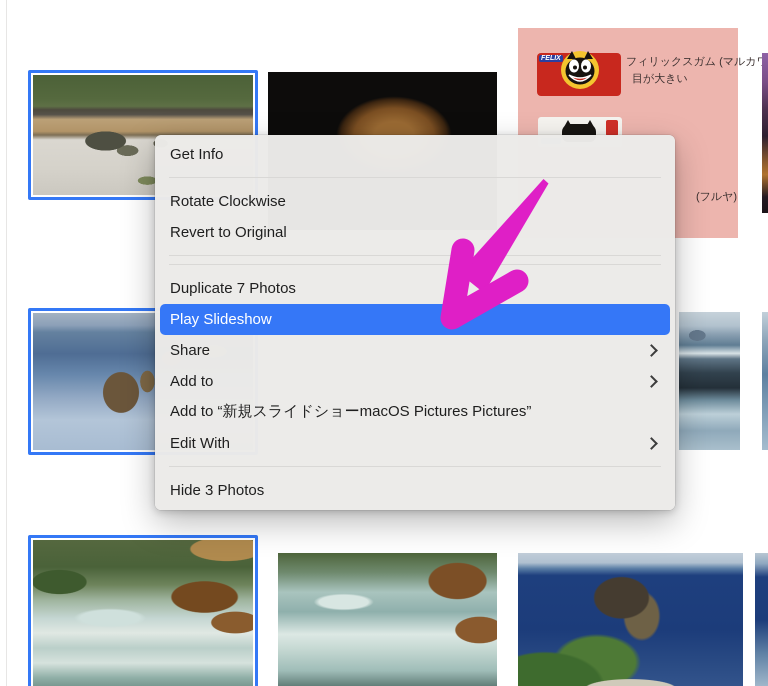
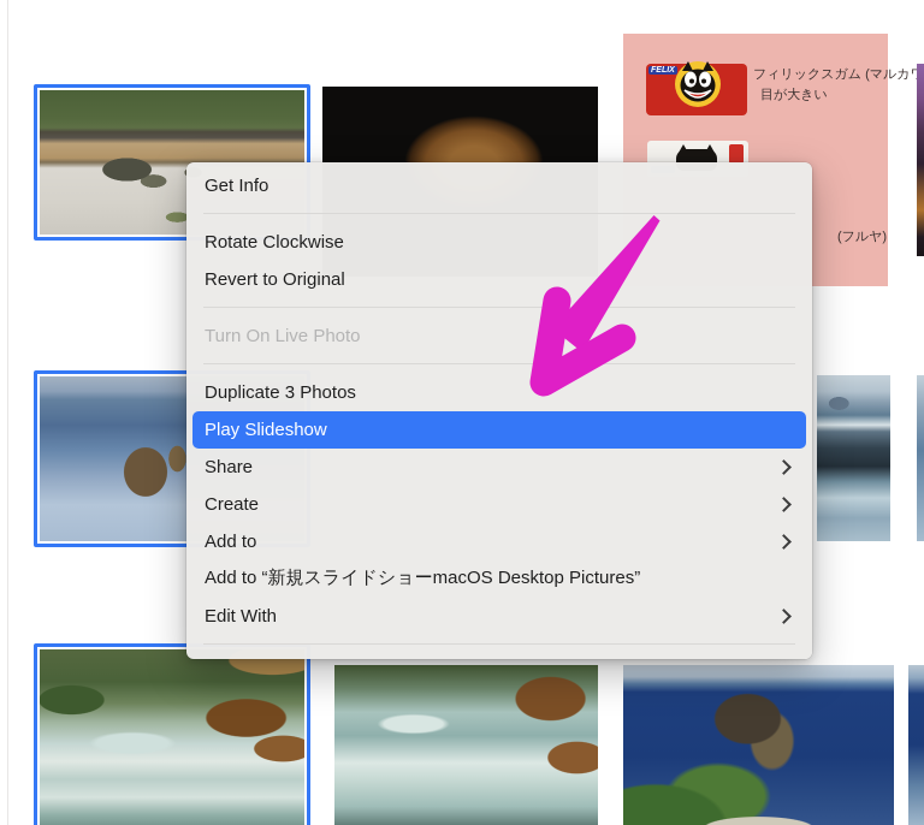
  フィリックスガム (マルカ
  目が大きい
  (フルヤ)
  Get Info
  Rotate Clockwise
  Revert to Original
+ Turn On Live Photo
- Duplicate 7 Photos
+ Duplicate 3 Photos
  Play Slideshow
  Share
+ Create
  Add to
- Add to “新規スライドショーmacOS Pictures Pictures”
+ Add to “新規スライドショーmacOS Desktop Pictures”
  Edit With
- Hide 3 Photos
